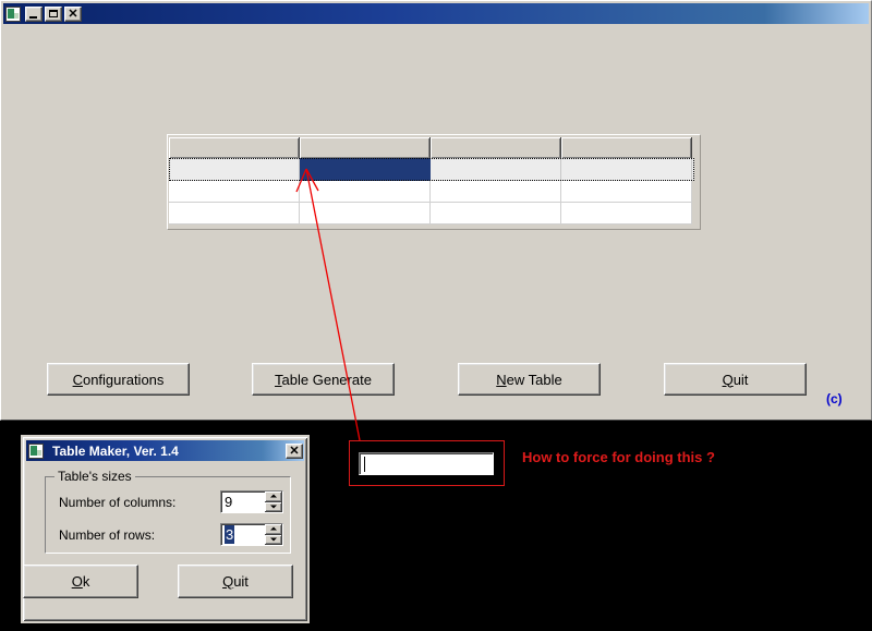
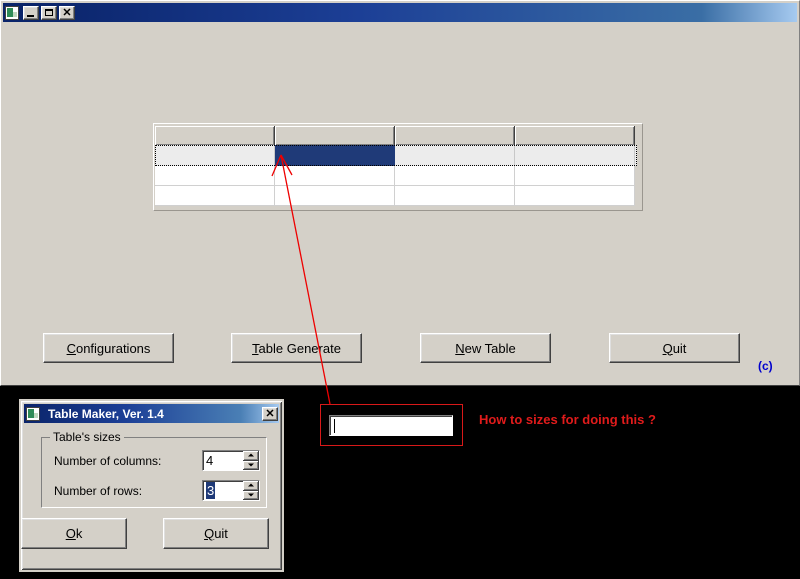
  ✕
  Configurations
  Table Generate
  New Table
  Quit
  (c)
  Table Maker, Ver. 1.4
  ✕
  Table's sizes
  Number of columns:
- 9
+ 4
  Number of rows:
  3
  Ok
  Quit
- How to force for doing this ?
+ How to sizes for doing this ?
